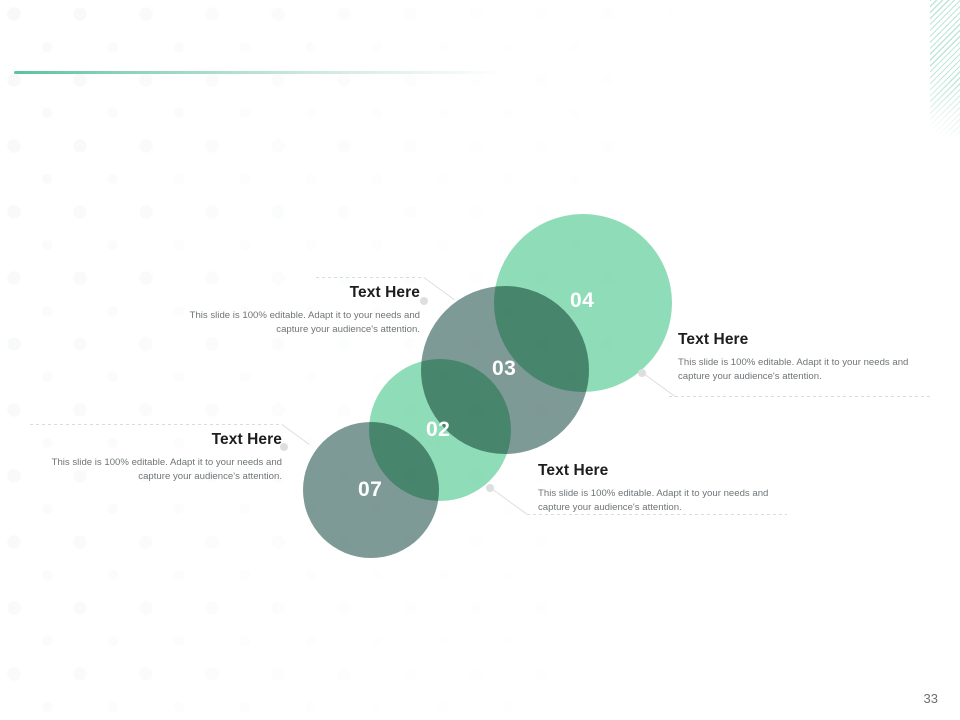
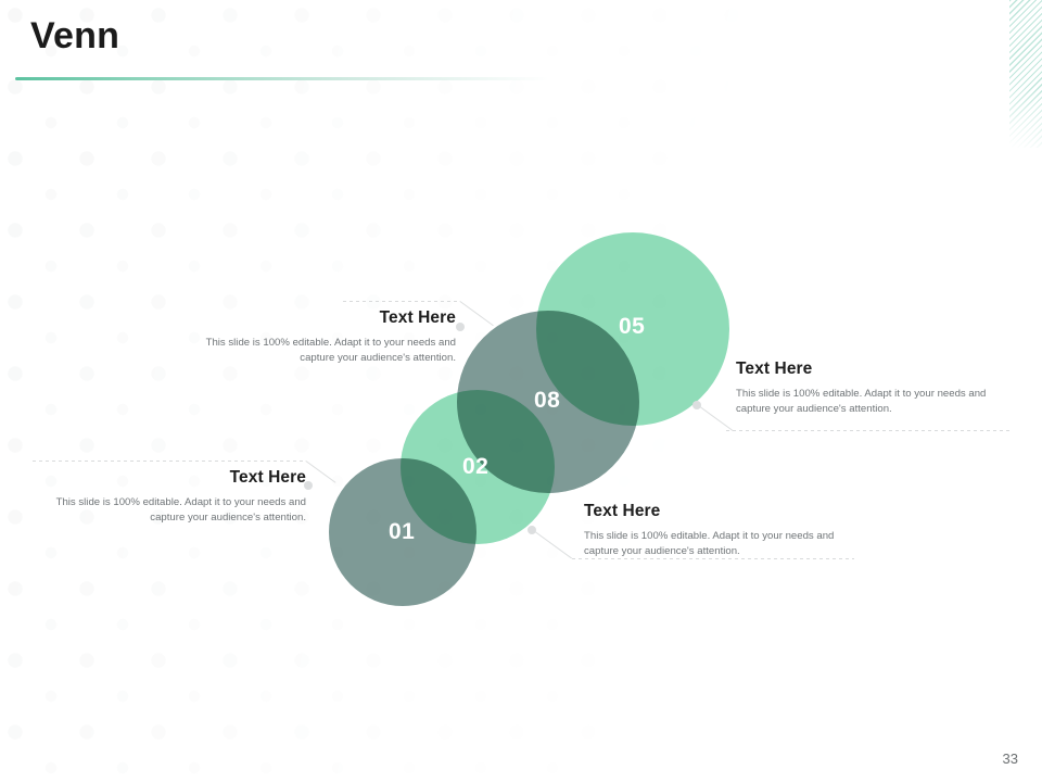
+ Venn
- 07
+ 01
  02
- 03
+ 08
- 04
+ 05
  Text Here
  This slide is 100% editable. Adapt it to your needs and capture your audience's attention.
  Text Here
  This slide is 100% editable. Adapt it to your needs and capture your audience's attention.
  Text Here
  This slide is 100% editable. Adapt it to your needs and capture your audience's attention.
  Text Here
  This slide is 100% editable. Adapt it to your needs and capture your audience's attention.
  33
